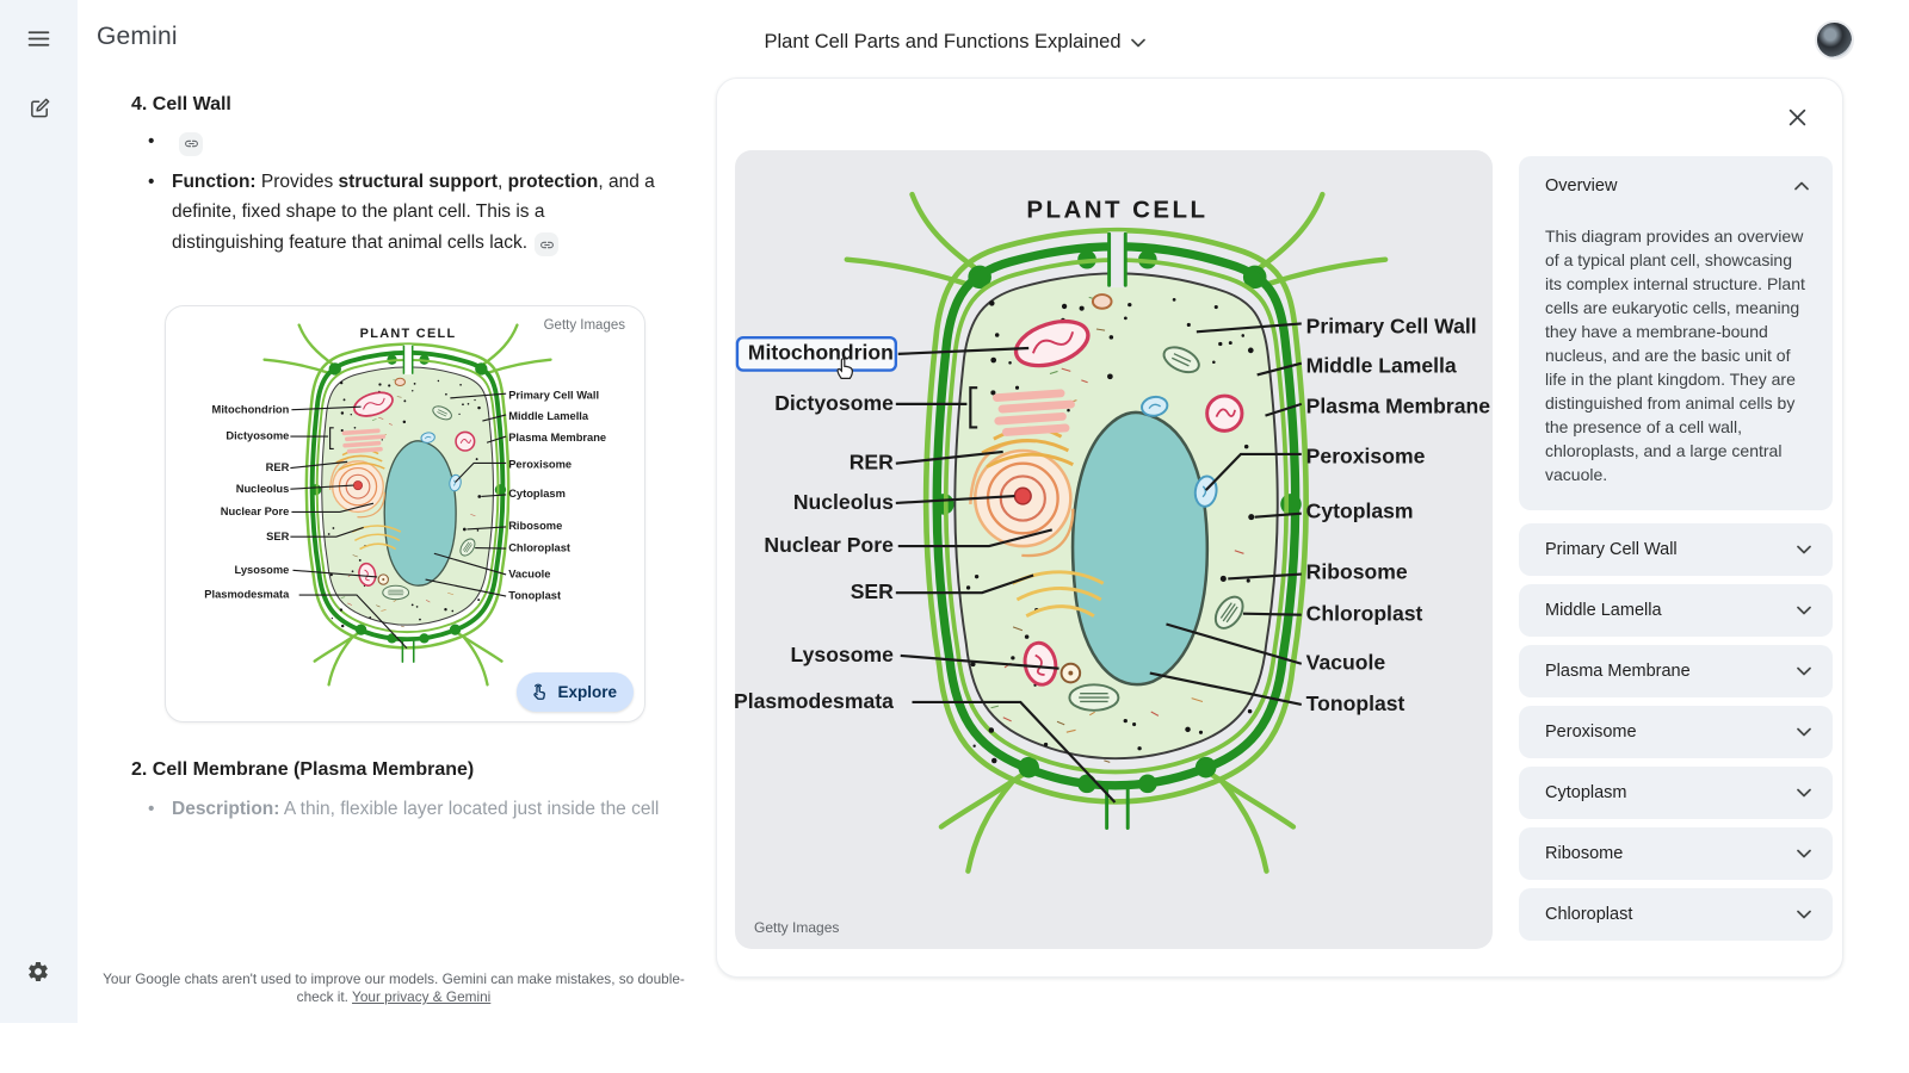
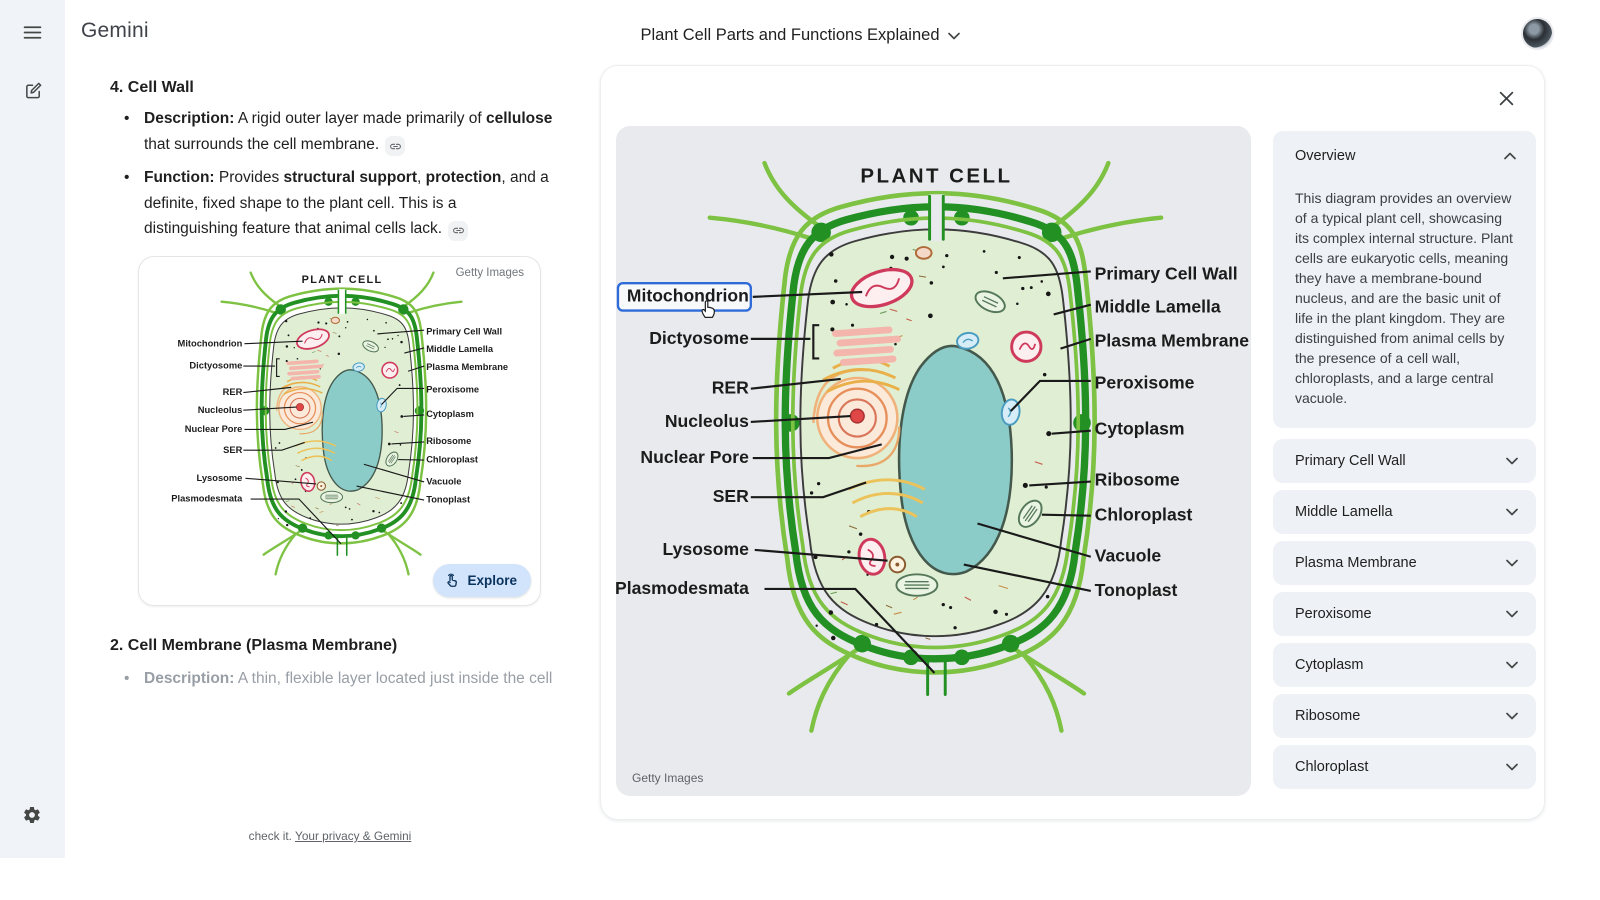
  Gemini
  Plant Cell Parts and Functions Explained
  4. Cell Wall
  •
+ Description: A rigid outer layer made primarily of cellulose that surrounds the cell membrane.
  •
  Function: Provides structural support, protection, and a definite, fixed shape to the plant cell. This is a distinguishing feature that animal cells lack.
  PLANT CELL
  Mitochondrion
  Dictyosome
  RER
  Nucleolus
  Nuclear Pore
  SER
  Lysosome
  Plasmodesmata
  Primary Cell Wall
  Middle Lamella
  Plasma Membrane
  Peroxisome
  Cytoplasm
  Ribosome
  Chloroplast
  Vacuole
  Tonoplast
  Getty Images
  Explore
  2. Cell Membrane (Plasma Membrane)
  •
  Description: A thin, flexible layer located just inside the cell
- Your Google chats aren't used to improve our models. Gemini can make mistakes, so double-
  check it. Your privacy & Gemini
  PLANT CELL
  Mitochondrion
  Dictyosome
  RER
  Nucleolus
  Nuclear Pore
  SER
  Lysosome
  Plasmodesmata
  Primary Cell Wall
  Middle Lamella
  Plasma Membrane
  Peroxisome
  Cytoplasm
  Ribosome
  Chloroplast
  Vacuole
  Tonoplast
  Getty Images
  Overview
  This diagram provides an overview of a typical plant cell, showcasing its complex internal structure. Plant cells are eukaryotic cells, meaning they have a membrane-bound nucleus, and are the basic unit of life in the plant kingdom. They are distinguished from animal cells by the presence of a cell wall, chloroplasts, and a large central vacuole.
  Primary Cell Wall
  Middle Lamella
  Plasma Membrane
  Peroxisome
  Cytoplasm
  Ribosome
  Chloroplast
